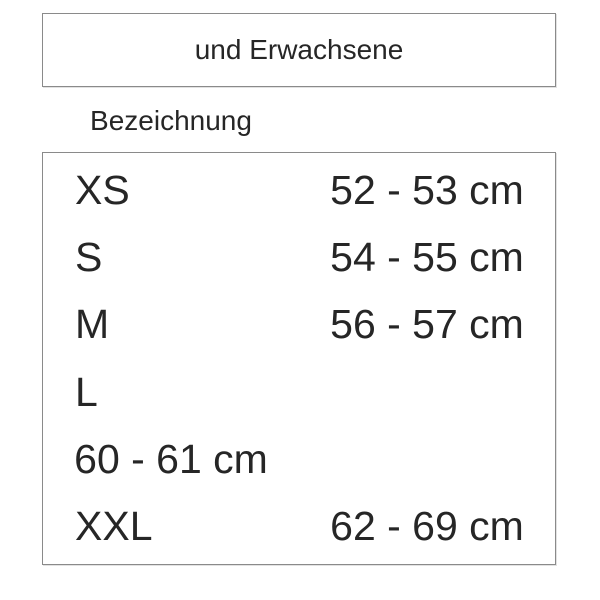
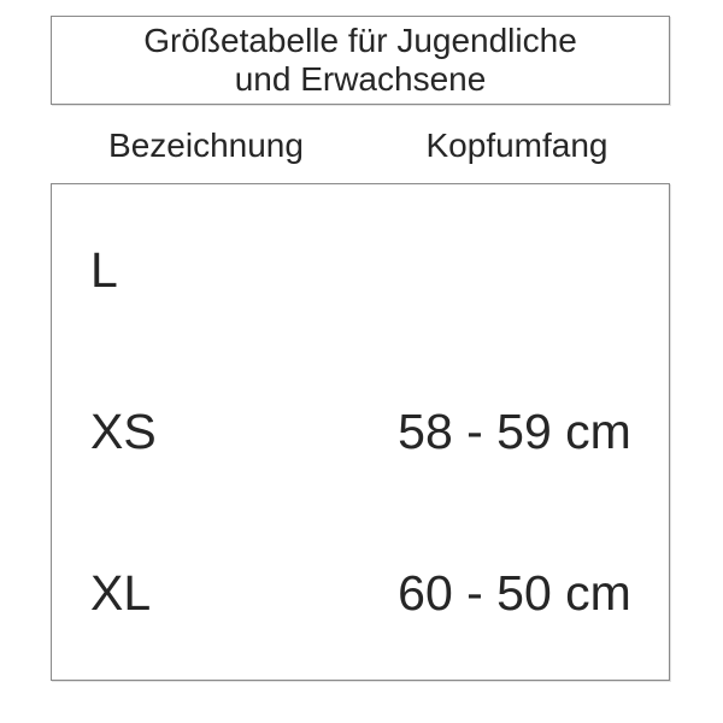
+ Größetabelle für Jugendliche
  und Erwachsene
  Bezeichnung
+ Kopfumfang
- XS
+ L
- 52 - 53 cm
- S
- 54 - 55 cm
- M
- 56 - 57 cm
- L
+ XS
+ 58 - 59 cm
+ XL
- 60 - 61 cm
+ 60 - 50 cm
- XXL
- 62 - 69 cm
